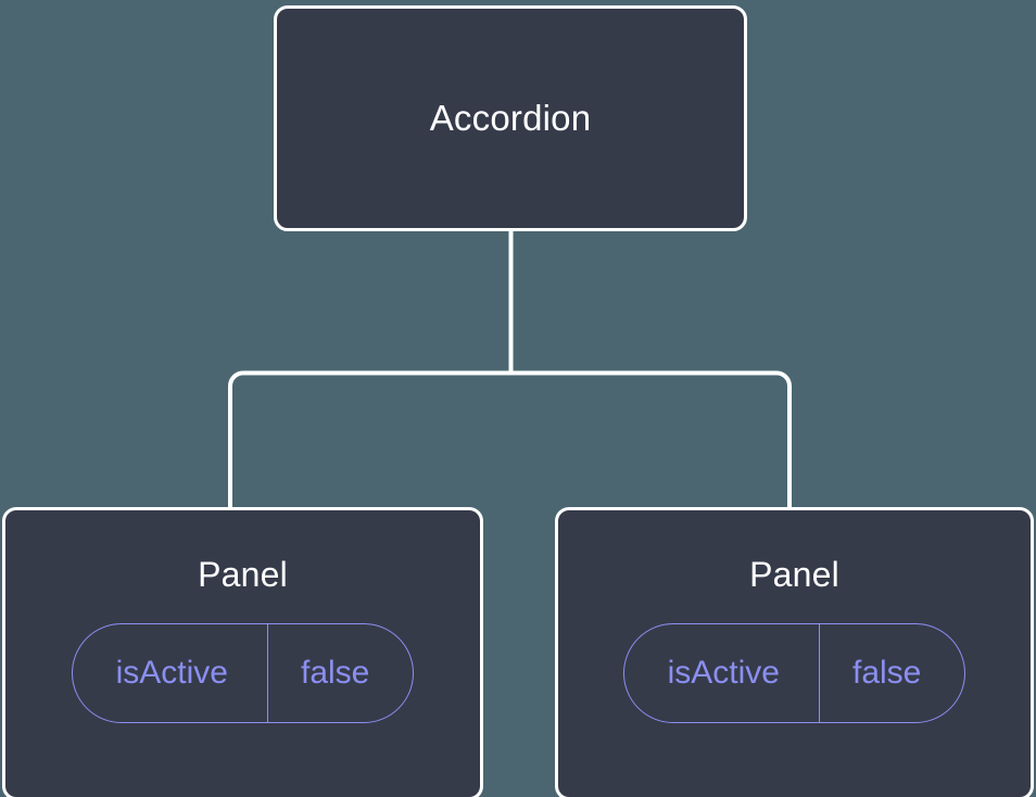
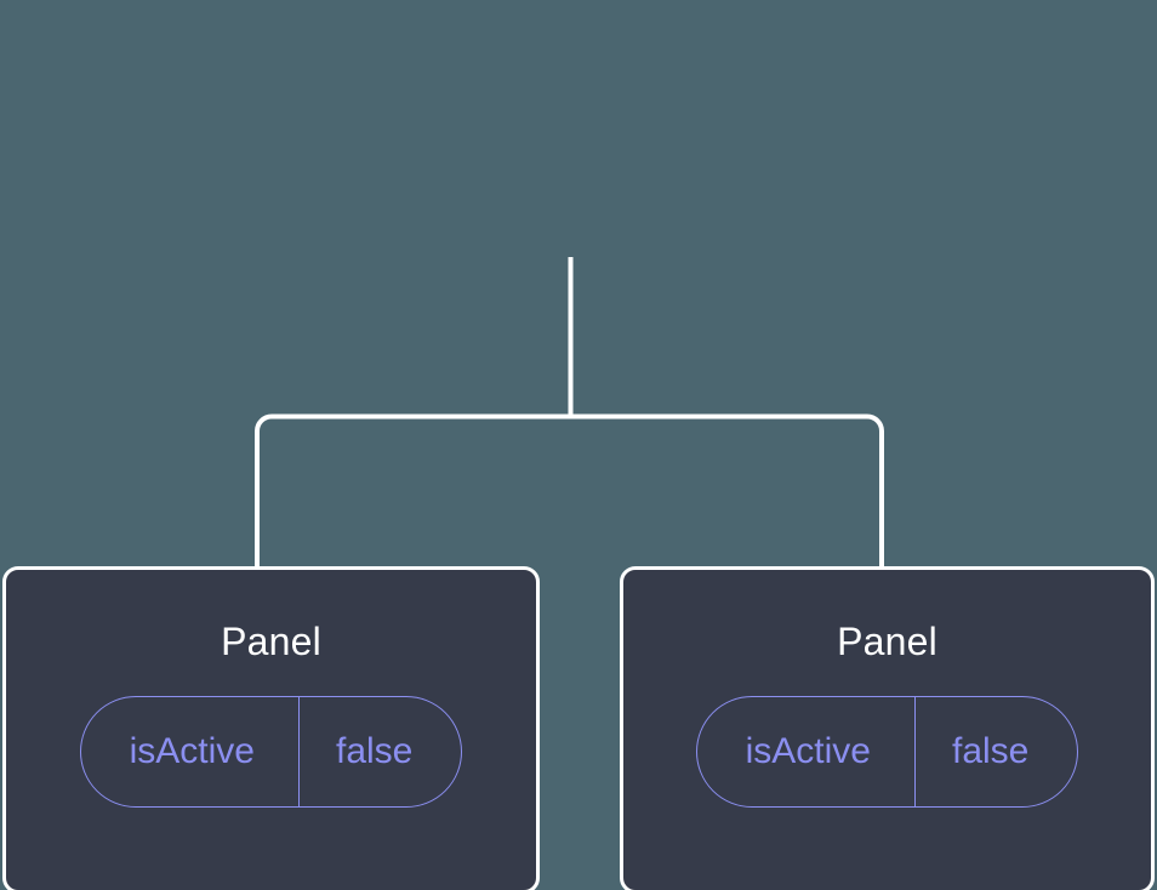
- Accordion
  Panel
  isActive
  false
  Panel
  isActive
  false
